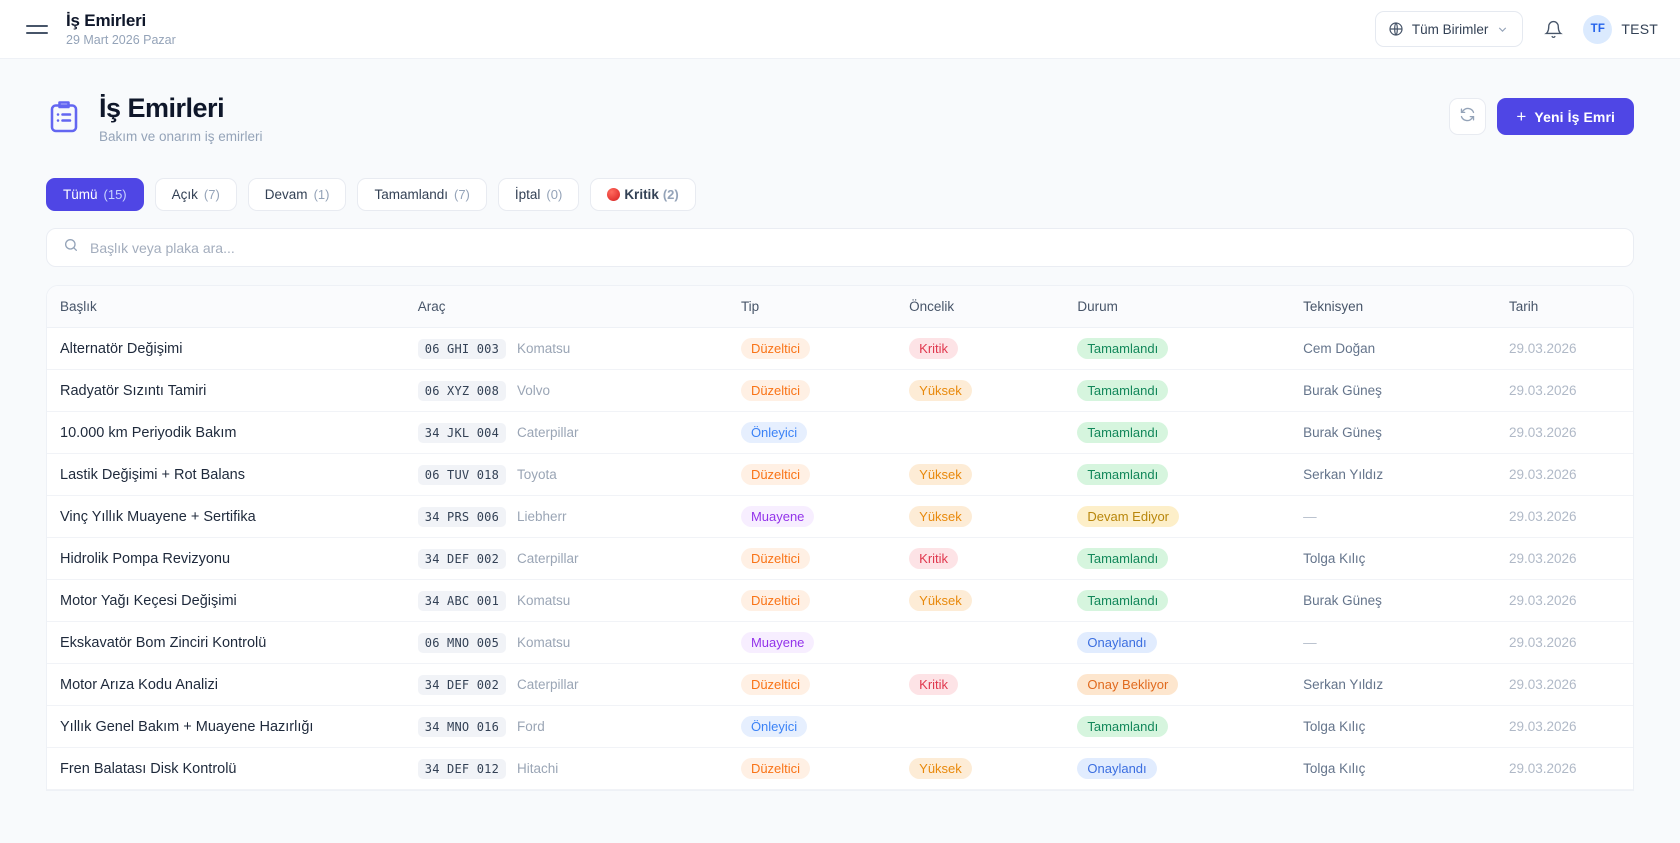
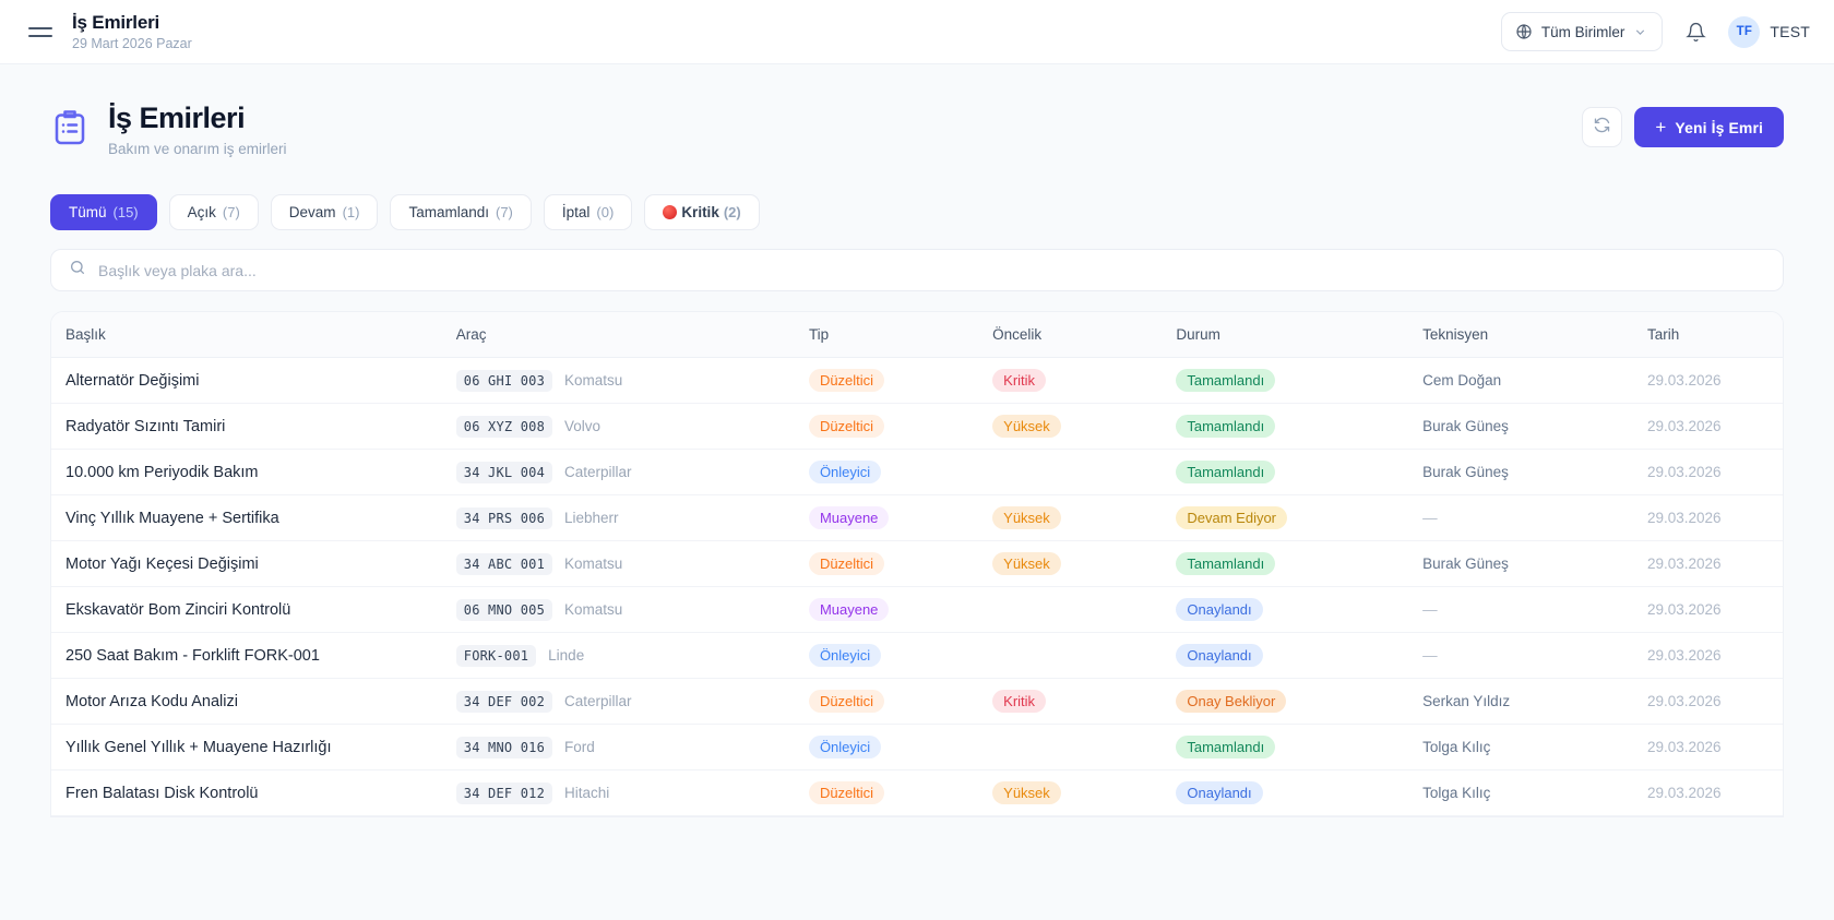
  İş Emirleri
  29 Mart 2026 Pazar
  Tüm Birimler
  TF
  TEST
  İş Emirleri
  Bakım ve onarım iş emirleri
  +
  Yeni İş Emri
  Tümü
  (15)
  Açık
  (7)
  Devam
  (1)
  Tamamlandı
  (7)
  İptal
  (0)
  Kritik
  (2)
  Başlık veya plaka ara...
  Başlık	Araç	Tip	Öncelik	Durum	Teknisyen	Tarih
  Alternatör Değişimi	06 GHI 003 Komatsu	Düzeltici	Kritik	Tamamlandı	Cem Doğan	29.03.2026
  Radyatör Sızıntı Tamiri	06 XYZ 008 Volvo	Düzeltici	Yüksek	Tamamlandı	Burak Güneş	29.03.2026
  10.000 km Periyodik Bakım	34 JKL 004 Caterpillar	Önleyici		Tamamlandı	Burak Güneş	29.03.2026
- Lastik Değişimi + Rot Balans	06 TUV 018 Toyota	Düzeltici	Yüksek	Tamamlandı	Serkan Yıldız	29.03.2026
  Vinç Yıllık Muayene + Sertifika	34 PRS 006 Liebherr	Muayene	Yüksek	Devam Ediyor	—	29.03.2026
- Hidrolik Pompa Revizyonu	34 DEF 002 Caterpillar	Düzeltici	Kritik	Tamamlandı	Tolga Kılıç	29.03.2026
  Motor Yağı Keçesi Değişimi	34 ABC 001 Komatsu	Düzeltici	Yüksek	Tamamlandı	Burak Güneş	29.03.2026
  Ekskavatör Bom Zinciri Kontrolü	06 MNO 005 Komatsu	Muayene		Onaylandı	—	29.03.2026
+ 250 Saat Bakım - Forklift FORK-001	FORK-001 Linde	Önleyici		Onaylandı	—	29.03.2026
  Motor Arıza Kodu Analizi	34 DEF 002 Caterpillar	Düzeltici	Kritik	Onay Bekliyor	Serkan Yıldız	29.03.2026
- Yıllık Genel Bakım + Muayene Hazırlığı	34 MNO 016 Ford	Önleyici		Tamamlandı	Tolga Kılıç	29.03.2026
+ Yıllık Genel Yıllık + Muayene Hazırlığı	34 MNO 016 Ford	Önleyici		Tamamlandı	Tolga Kılıç	29.03.2026
  Fren Balatası Disk Kontrolü	34 DEF 012 Hitachi	Düzeltici	Yüksek	Onaylandı	Tolga Kılıç	29.03.2026
